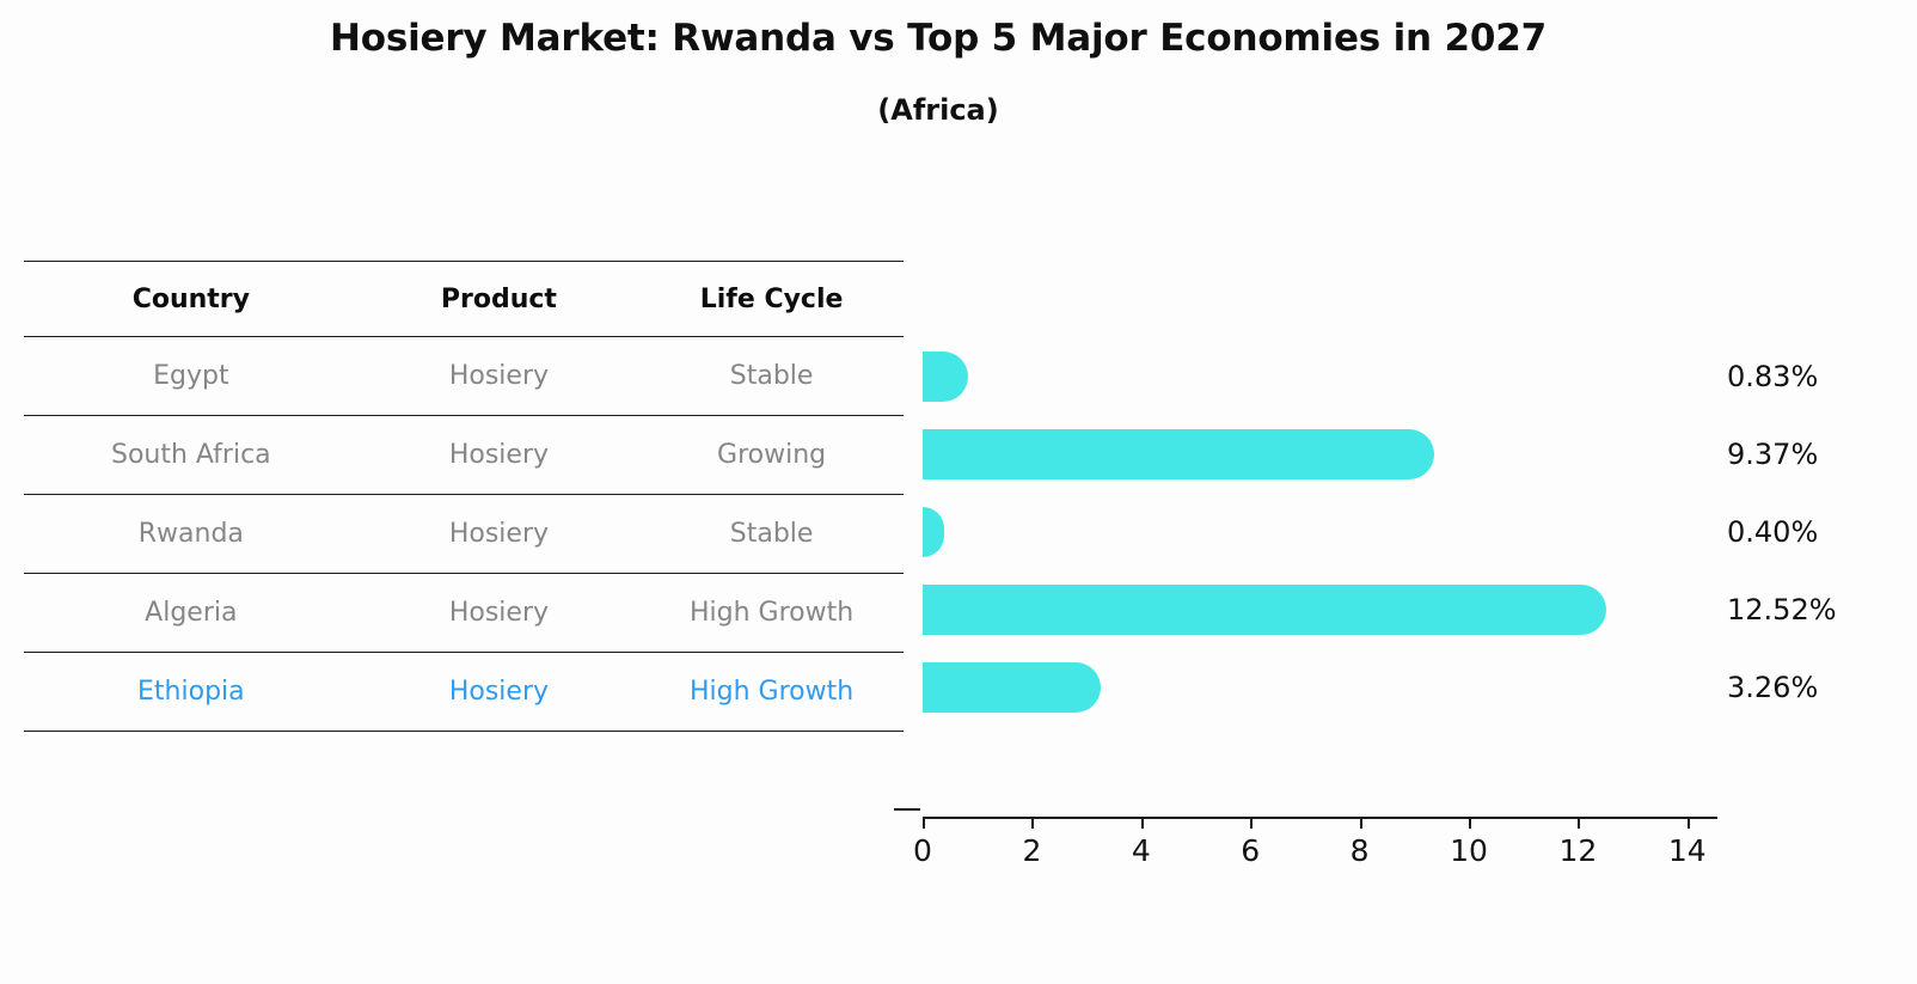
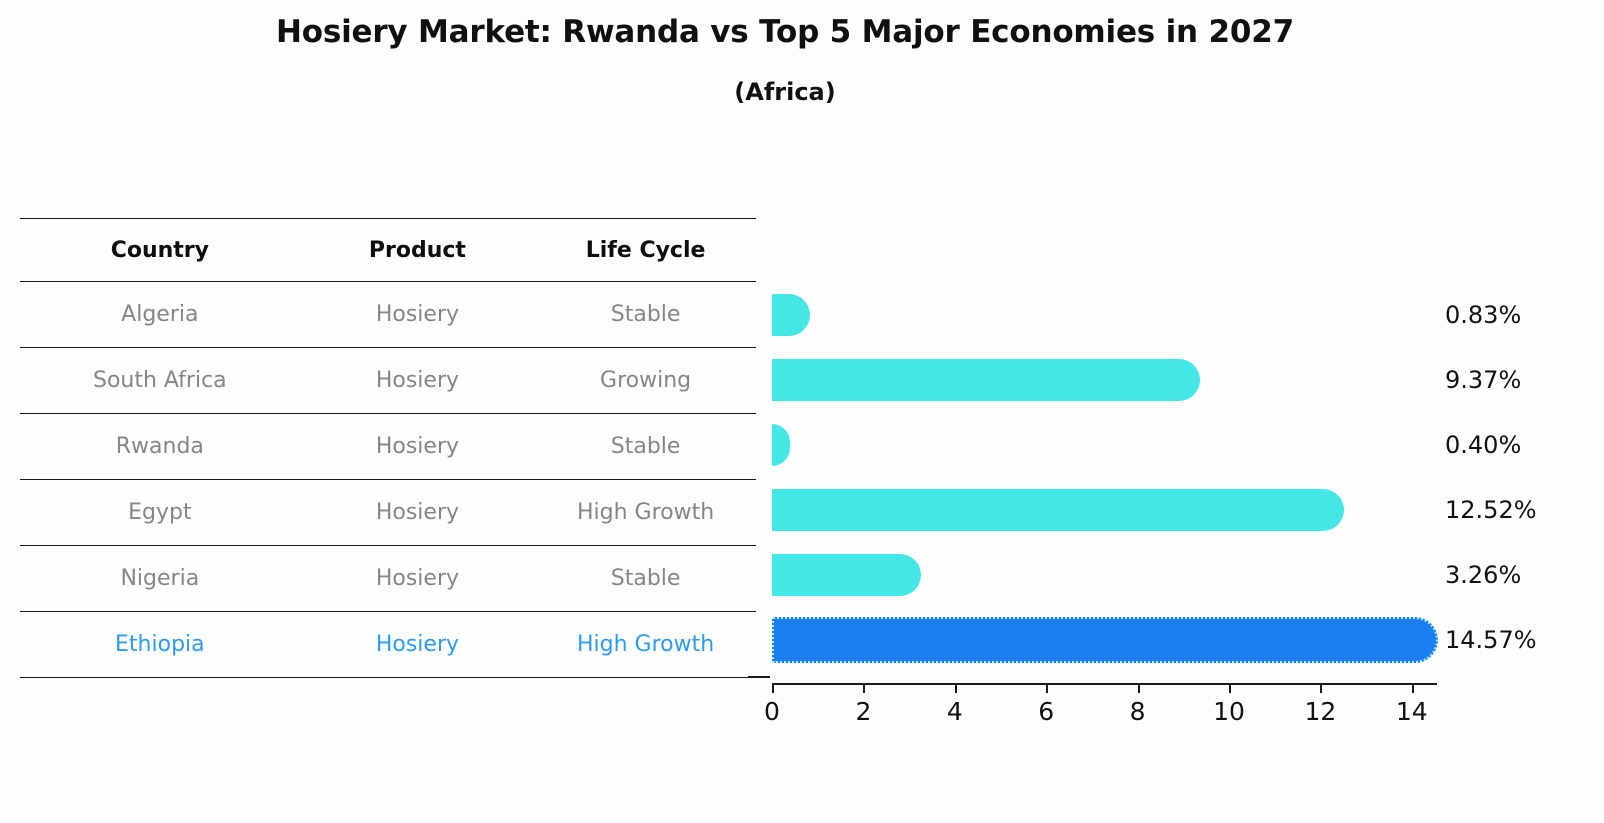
  Hosiery Market: Rwanda vs Top 5 Major Economies in 2027
  (Africa)
  Country	Product	Life Cycle
- Egypt	Hosiery	Stable
+ Algeria	Hosiery	Stable
  South Africa	Hosiery	Growing
  Rwanda	Hosiery	Stable
- Algeria	Hosiery	High Growth
+ Egypt	Hosiery	High Growth
+ Nigeria	Hosiery	Stable
  Ethiopia	Hosiery	High Growth
  0.83%
  9.37%
  0.40%
  12.52%
  3.26%
+ 14.57%
  0
  2
  4
  6
  8
  10
  12
  14
